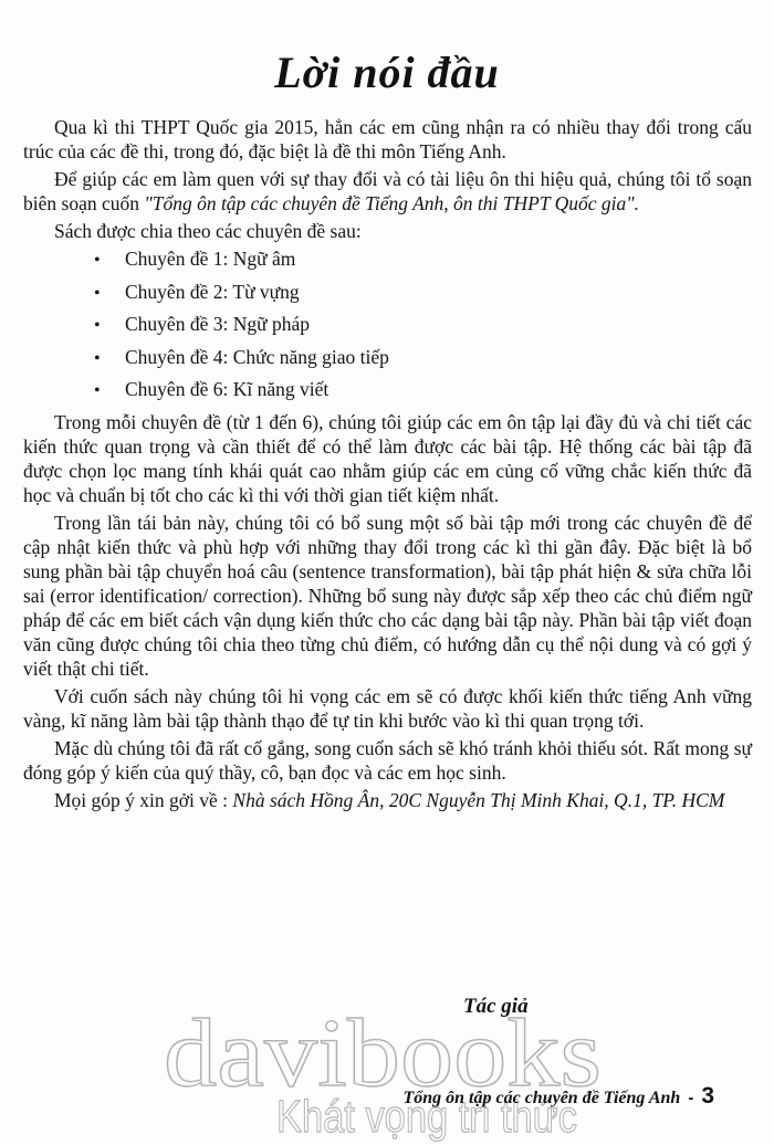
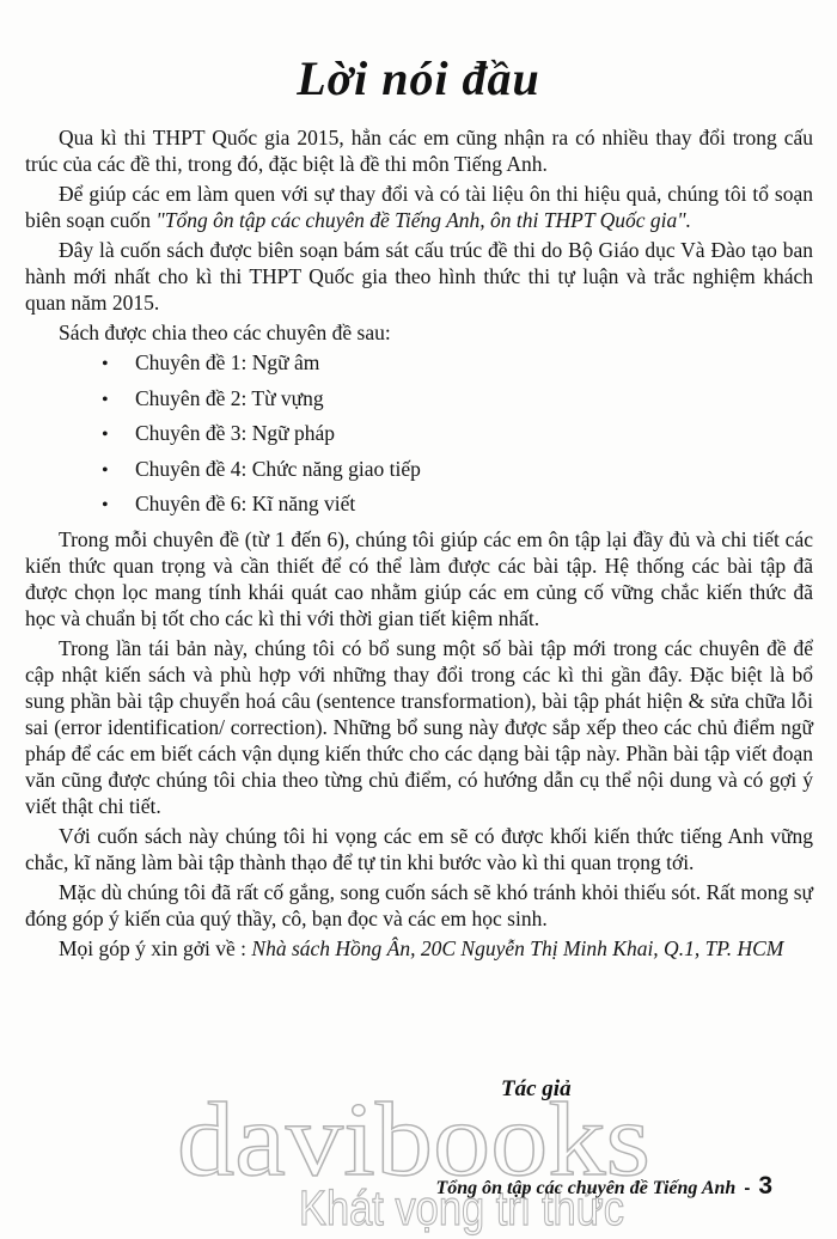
  Lời nói đầu
  davibooks
  Khát vọng tri thức
  Qua kì thi THPT Quốc gia 2015, hẳn các em cũng nhận ra có nhiều thay đổi trong cấu trúc của các đề thi, trong đó, đặc biệt là đề thi môn Tiếng Anh.
  Để giúp các em làm quen với sự thay đổi và có tài liệu ôn thi hiệu quả, chúng tôi tổ soạn biên soạn cuốn "Tổng ôn tập các chuyên đề Tiếng Anh, ôn thi THPT Quốc gia".
+ Đây là cuốn sách được biên soạn bám sát cấu trúc đề thi do Bộ Giáo dục Và Đào tạo ban hành mới nhất cho kì thi THPT Quốc gia theo hình thức thi tự luận và trắc nghiệm khách quan năm 2015.
  Sách được chia theo các chuyên đề sau:
  • Chuyên đề 1: Ngữ âm
  • Chuyên đề 2: Từ vựng
  • Chuyên đề 3: Ngữ pháp
  • Chuyên đề 4: Chức năng giao tiếp
  • Chuyên đề 6: Kĩ năng viết
  Trong mỗi chuyên đề (từ 1 đến 6), chúng tôi giúp các em ôn tập lại đầy đủ và chi tiết các kiến thức quan trọng và cần thiết để có thể làm được các bài tập. Hệ thống các bài tập đã được chọn lọc mang tính khái quát cao nhằm giúp các em củng cố vững chắc kiến thức đã học và chuẩn bị tốt cho các kì thi với thời gian tiết kiệm nhất.
- Trong lần tái bản này, chúng tôi có bổ sung một số bài tập mới trong các chuyên đề để cập nhật kiến thức và phù hợp với những thay đổi trong các kì thi gần đây. Đặc biệt là bổ sung phần bài tập chuyển hoá câu (sentence transformation), bài tập phát hiện & sửa chữa lỗi sai (error identification/ correction). Những bổ sung này được sắp xếp theo các chủ điểm ngữ pháp để các em biết cách vận dụng kiến thức cho các dạng bài tập này. Phần bài tập viết đoạn văn cũng được chúng tôi chia theo từng chủ điểm, có hướng dẫn cụ thể nội dung và có gợi ý viết thật chi tiết.
+ Trong lần tái bản này, chúng tôi có bổ sung một số bài tập mới trong các chuyên đề để cập nhật kiến sách và phù hợp với những thay đổi trong các kì thi gần đây. Đặc biệt là bổ sung phần bài tập chuyển hoá câu (sentence transformation), bài tập phát hiện & sửa chữa lỗi sai (error identification/ correction). Những bổ sung này được sắp xếp theo các chủ điểm ngữ pháp để các em biết cách vận dụng kiến thức cho các dạng bài tập này. Phần bài tập viết đoạn văn cũng được chúng tôi chia theo từng chủ điểm, có hướng dẫn cụ thể nội dung và có gợi ý viết thật chi tiết.
- Với cuốn sách này chúng tôi hi vọng các em sẽ có được khối kiến thức tiếng Anh vững vàng, kĩ năng làm bài tập thành thạo để tự tin khi bước vào kì thi quan trọng tới.
+ Với cuốn sách này chúng tôi hi vọng các em sẽ có được khối kiến thức tiếng Anh vững chắc, kĩ năng làm bài tập thành thạo để tự tin khi bước vào kì thi quan trọng tới.
  Mặc dù chúng tôi đã rất cố gắng, song cuốn sách sẽ khó tránh khỏi thiếu sót. Rất mong sự đóng góp ý kiến của quý thầy, cô, bạn đọc và các em học sinh.
  Mọi góp ý xin gởi về : Nhà sách Hồng Ân, 20C Nguyễn Thị Minh Khai, Q.1, TP. HCM
  Tác giả
  Tổng ôn tập các chuyên đề Tiếng Anh
  -
  3
